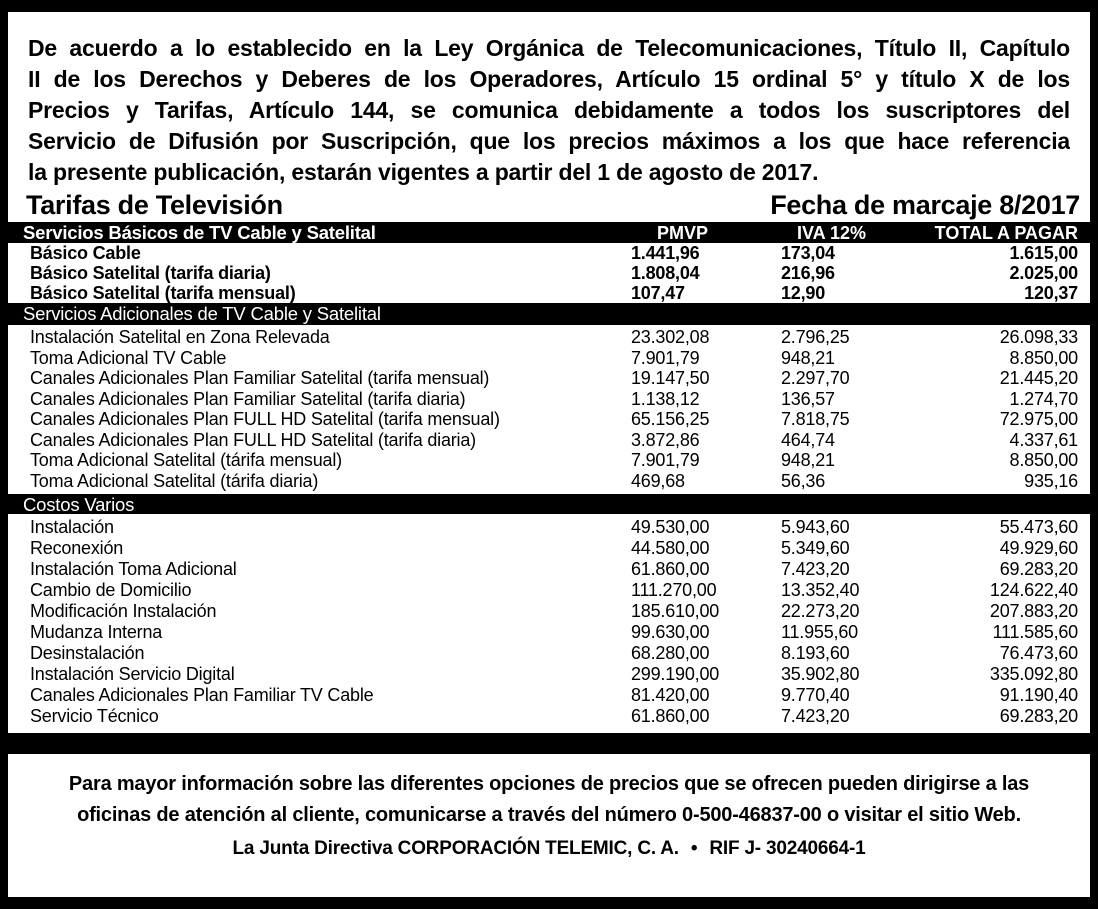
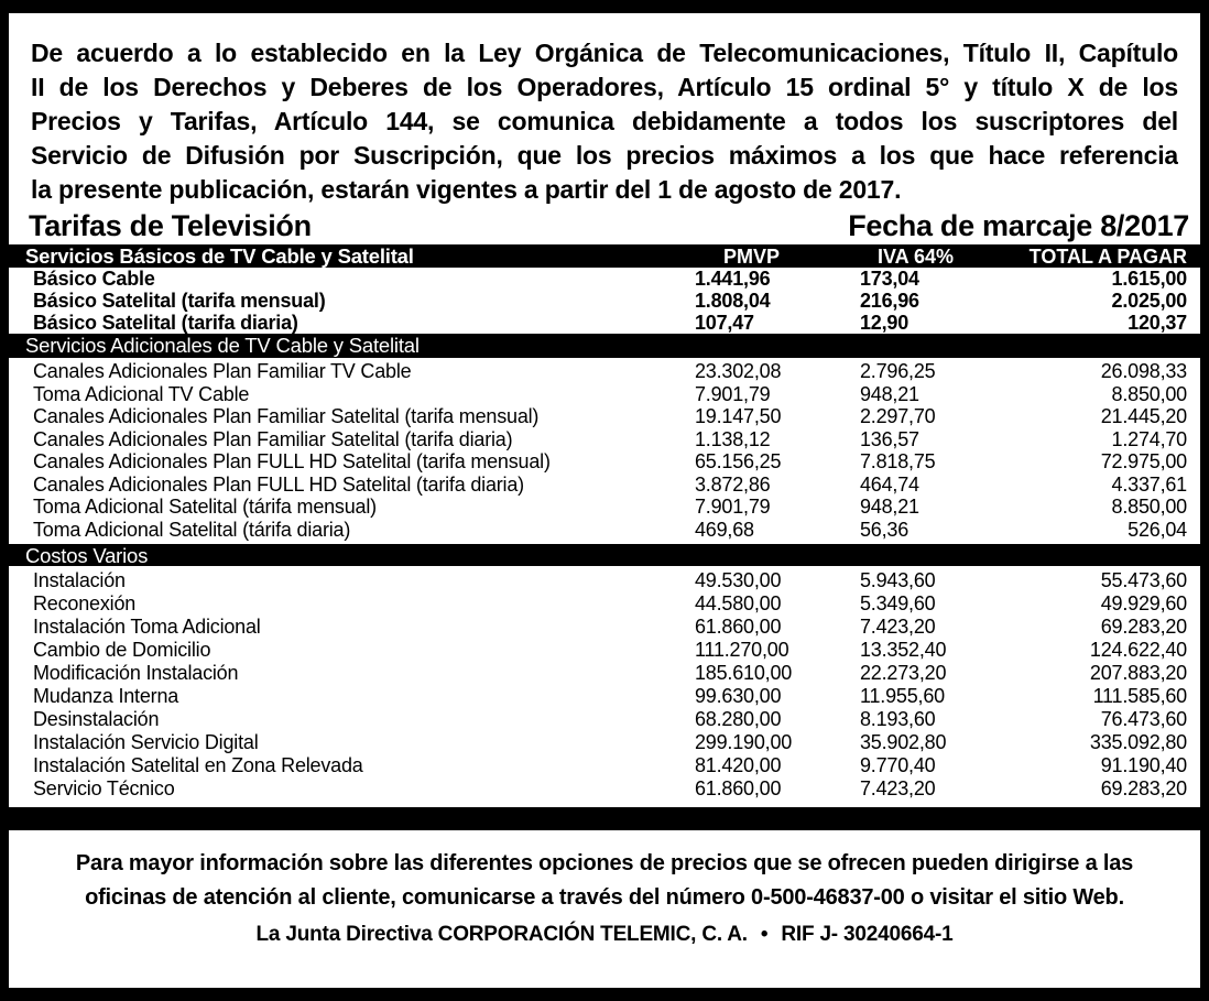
  De acuerdo a lo establecido en la Ley Orgánica de Telecomunicaciones, Título II, Capítulo
  II de los Derechos y Deberes de los Operadores, Artículo 15 ordinal 5° y título X de los
  Precios y Tarifas, Artículo 144, se comunica debidamente a todos los suscriptores del
  Servicio de Difusión por Suscripción, que los precios máximos a los que hace referencia
  la presente publicación, estarán vigentes a partir del 1 de agosto de 2017.
  Tarifas de Televisión
  Fecha de marcaje 8/2017
  Servicios Básicos de TV Cable y Satelital
  PMVP
- IVA 12%
+ IVA 64%
  TOTAL A PAGAR
  Básico Cable
  1.441,96
  173,04
  1.615,00
- Básico Satelital (tarifa diaria)
+ Básico Satelital (tarifa mensual)
  1.808,04
  216,96
  2.025,00
- Básico Satelital (tarifa mensual)
+ Básico Satelital (tarifa diaria)
  107,47
  12,90
  120,37
  Servicios Adicionales de TV Cable y Satelital
- Instalación Satelital en Zona Relevada
+ Canales Adicionales Plan Familiar TV Cable
  23.302,08
  2.796,25
  26.098,33
  Toma Adicional TV Cable
  7.901,79
  948,21
  8.850,00
  Canales Adicionales Plan Familiar Satelital (tarifa mensual)
  19.147,50
  2.297,70
  21.445,20
  Canales Adicionales Plan Familiar Satelital (tarifa diaria)
  1.138,12
  136,57
  1.274,70
  Canales Adicionales Plan FULL HD Satelital (tarifa mensual)
  65.156,25
  7.818,75
  72.975,00
  Canales Adicionales Plan FULL HD Satelital (tarifa diaria)
  3.872,86
  464,74
  4.337,61
  Toma Adicional Satelital (tárifa mensual)
  7.901,79
  948,21
  8.850,00
  Toma Adicional Satelital (tárifa diaria)
  469,68
  56,36
- 935,16
+ 526,04
  Costos Varios
  Instalación
  49.530,00
  5.943,60
  55.473,60
  Reconexión
  44.580,00
  5.349,60
  49.929,60
  Instalación Toma Adicional
  61.860,00
  7.423,20
  69.283,20
  Cambio de Domicilio
  111.270,00
  13.352,40
  124.622,40
  Modificación Instalación
  185.610,00
  22.273,20
  207.883,20
  Mudanza Interna
  99.630,00
  11.955,60
  111.585,60
  Desinstalación
  68.280,00
  8.193,60
  76.473,60
  Instalación Servicio Digital
  299.190,00
  35.902,80
  335.092,80
- Canales Adicionales Plan Familiar TV Cable
+ Instalación Satelital en Zona Relevada
  81.420,00
  9.770,40
  91.190,40
  Servicio Técnico
  61.860,00
  7.423,20
  69.283,20
  Para mayor información sobre las diferentes opciones de precios que se ofrecen pueden dirigirse a las
  oficinas de atención al cliente, comunicarse a través del número 0-500-46837-00 o visitar el sitio Web.
  La Junta Directiva CORPORACIÓN TELEMIC, C. A. • RIF J- 30240664-1
